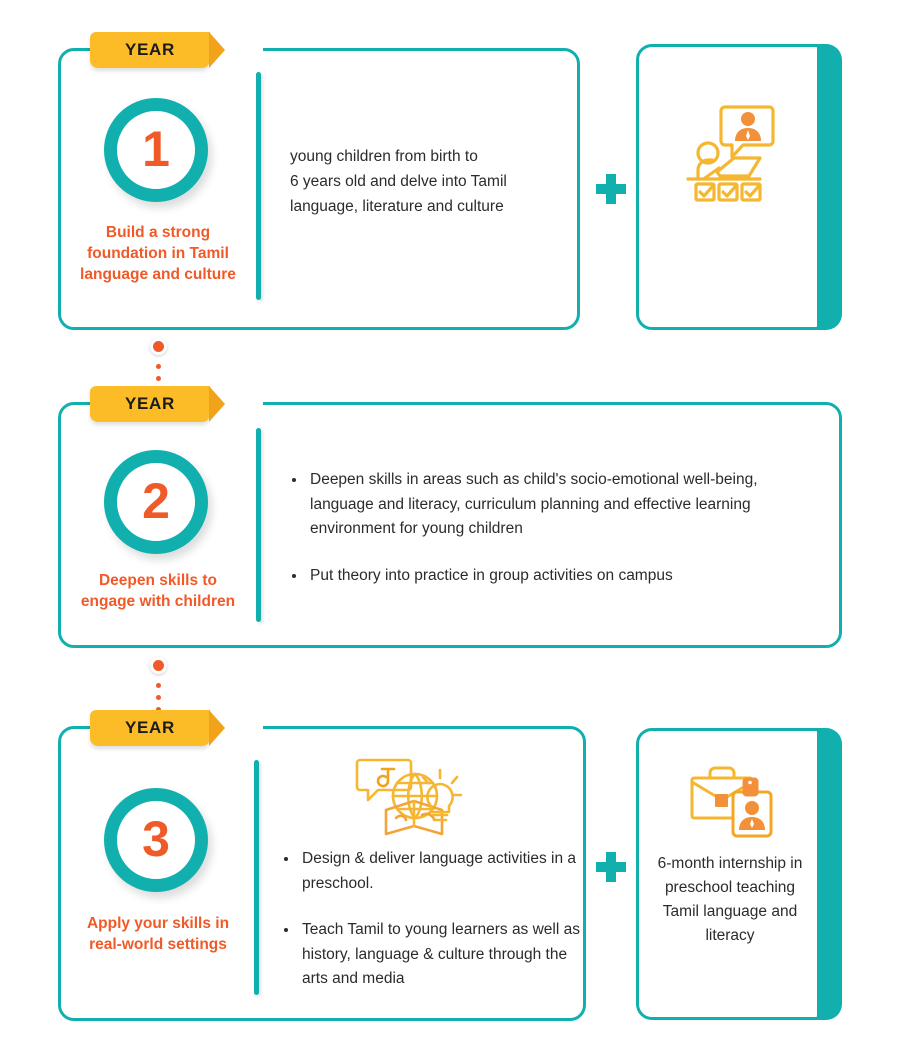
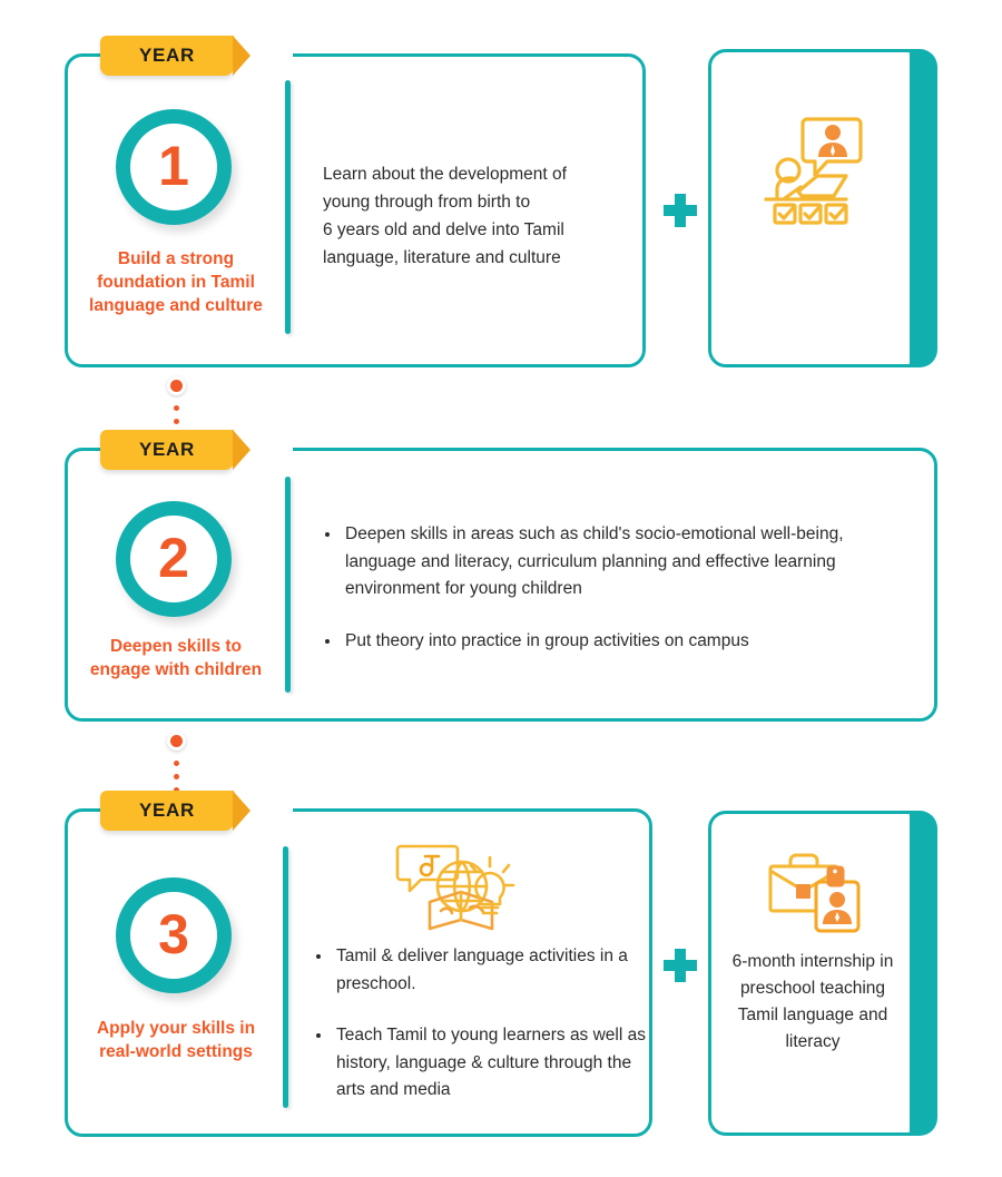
  YEAR
  1
  Build a strong foundation in Tamil language and culture
+ Learn about the development of
- young children from birth to
+ young through from birth to
  6 years old and delve into Tamil
  language, literature and culture
  YEAR
  2
  Deepen skills to engage with children
  Deepen skills in areas such as child's socio-emotional well-being, language and literacy, curriculum planning and effective learning environment for young children
  Put theory into practice in group activities on campus
  YEAR
  3
  Apply your skills in real-world settings
- Design & deliver language activities in a preschool.
+ Tamil & deliver language activities in a preschool.
  Teach Tamil to young learners as well as history, language & culture through the arts and media
  6-month internship in preschool teaching Tamil language and literacy
